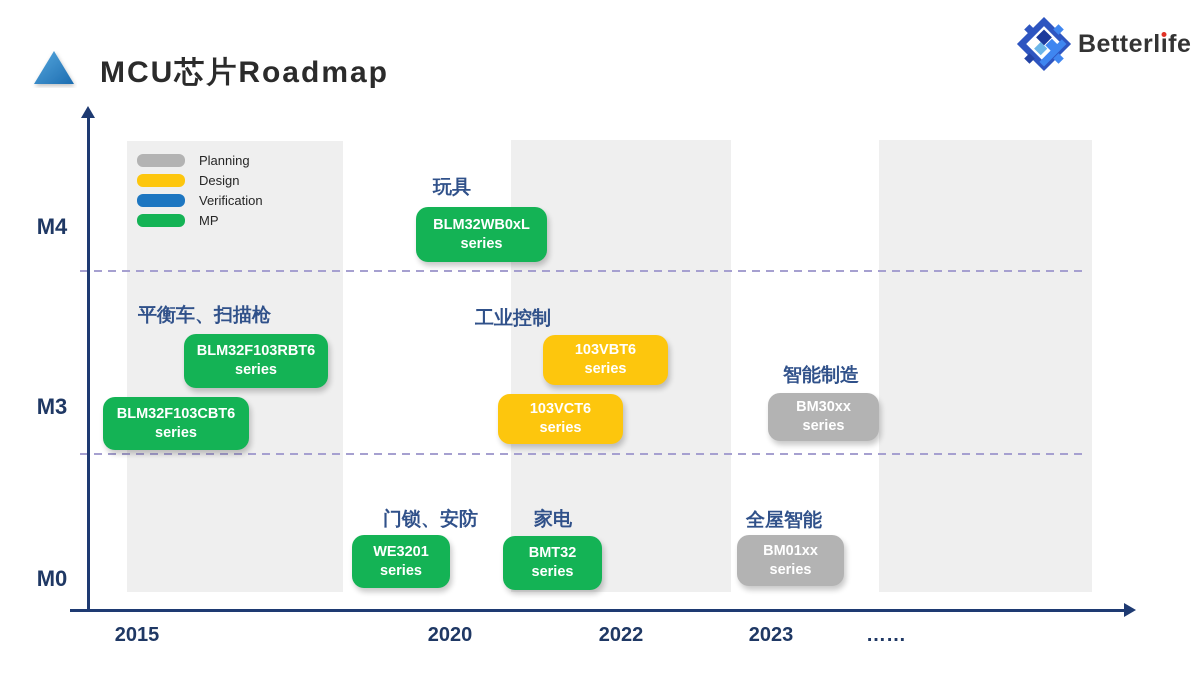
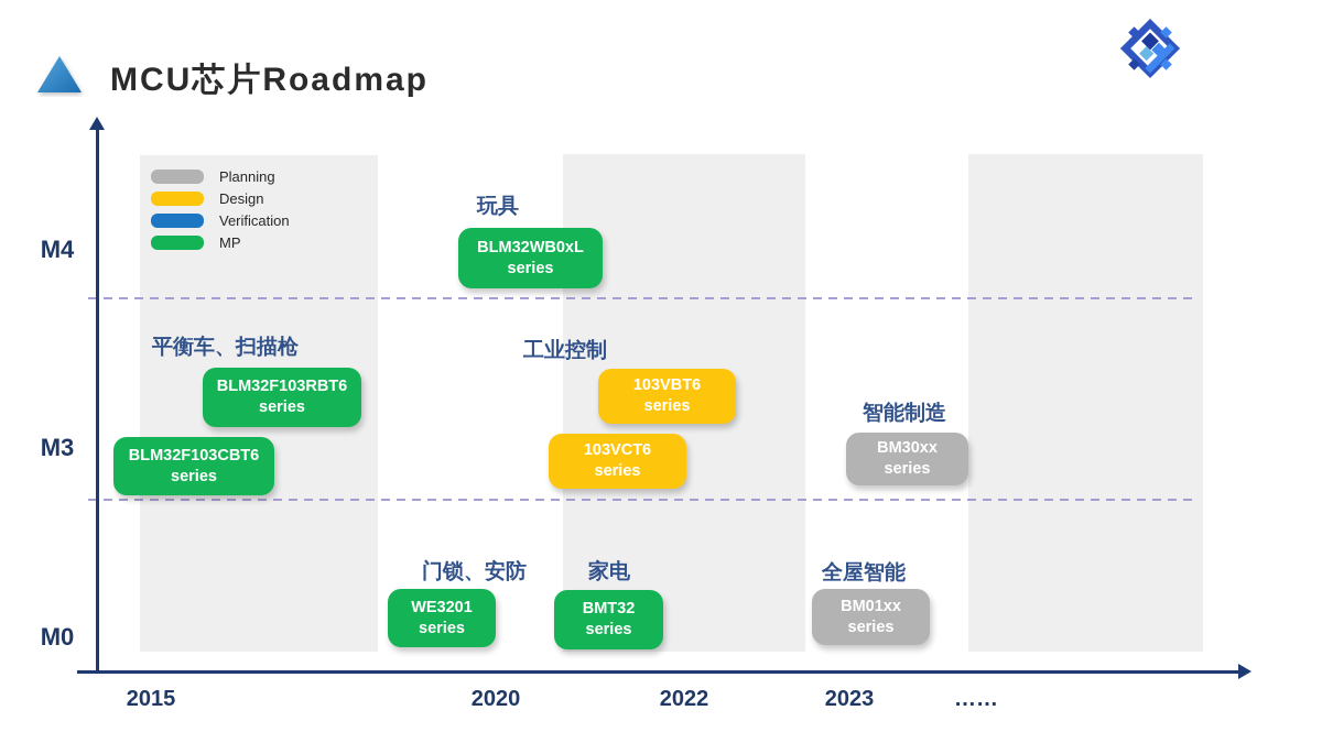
  MCU芯片Roadmap
- Betterlıfe
  Planning
  Design
  Verification
  MP
  M4
  M3
  M0
  2015
  2020
  2022
  2023
  ……
  玩具
  平衡车、扫描枪
  工业控制
  智能制造
  门锁、安防
  家电
  全屋智能
  BLM32WB0xL
  series
  BLM32F103RBT6
  series
  BLM32F103CBT6
  series
  103VBT6
  series
  103VCT6
  series
  BM30xx
  series
  WE3201
  series
  BMT32
  series
  BM01xx
  series
